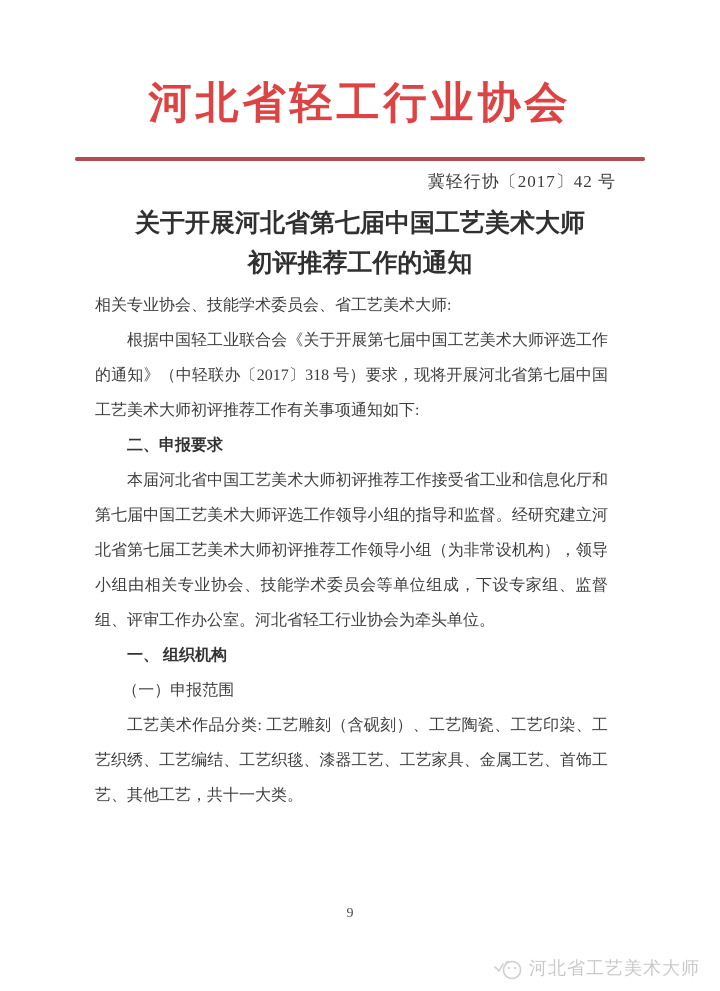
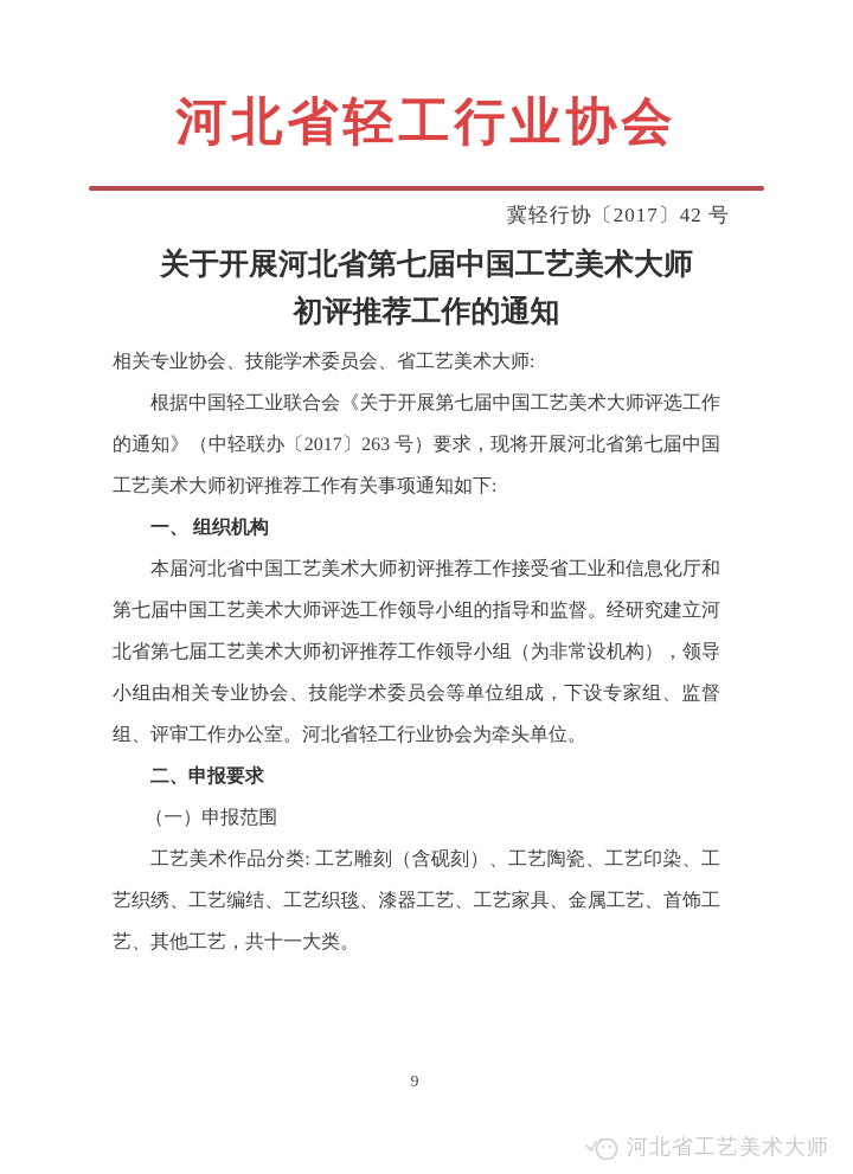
  河北省轻工行业协会
  冀轻行协〔2017〕42 号
  关于开展河北省第七届中国工艺美术大师
  初评推荐工作的通知
  相关专业协会、技能学术委员会、省工艺美术大师:
- 根据中国轻工业联合会《关于开展第七届中国工艺美术大师评选工作的通知》（中轻联办〔2017〕318 号）要求，现将开展河北省第七届中国工艺美术大师初评推荐工作有关事项通知如下:
+ 根据中国轻工业联合会《关于开展第七届中国工艺美术大师评选工作的通知》（中轻联办〔2017〕263 号）要求，现将开展河北省第七届中国工艺美术大师初评推荐工作有关事项通知如下:
- 二、申报要求
+ 一、 组织机构
  本届河北省中国工艺美术大师初评推荐工作接受省工业和信息化厅和第七届中国工艺美术大师评选工作领导小组的指导和监督。经研究建立河北省第七届工艺美术大师初评推荐工作领导小组（为非常设机构），领导小组由相关专业协会、技能学术委员会等单位组成，下设专家组、监督组、评审工作办公室。河北省轻工行业协会为牵头单位。
- 一、 组织机构
+ 二、申报要求
  （一）申报范围
  工艺美术作品分类: 工艺雕刻（含砚刻）、工艺陶瓷、工艺印染、工艺织绣、工艺编结、工艺织毯、漆器工艺、工艺家具、金属工艺、首饰工艺、其他工艺，共十一大类。
  9
  河北省工艺美术大师
